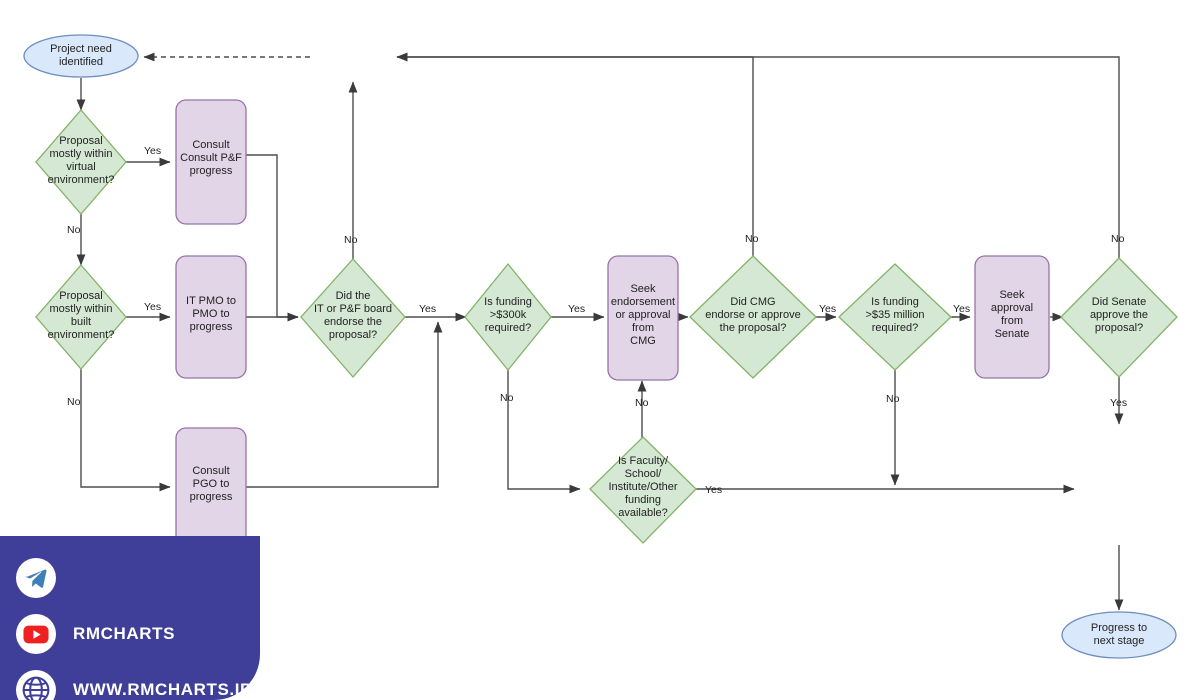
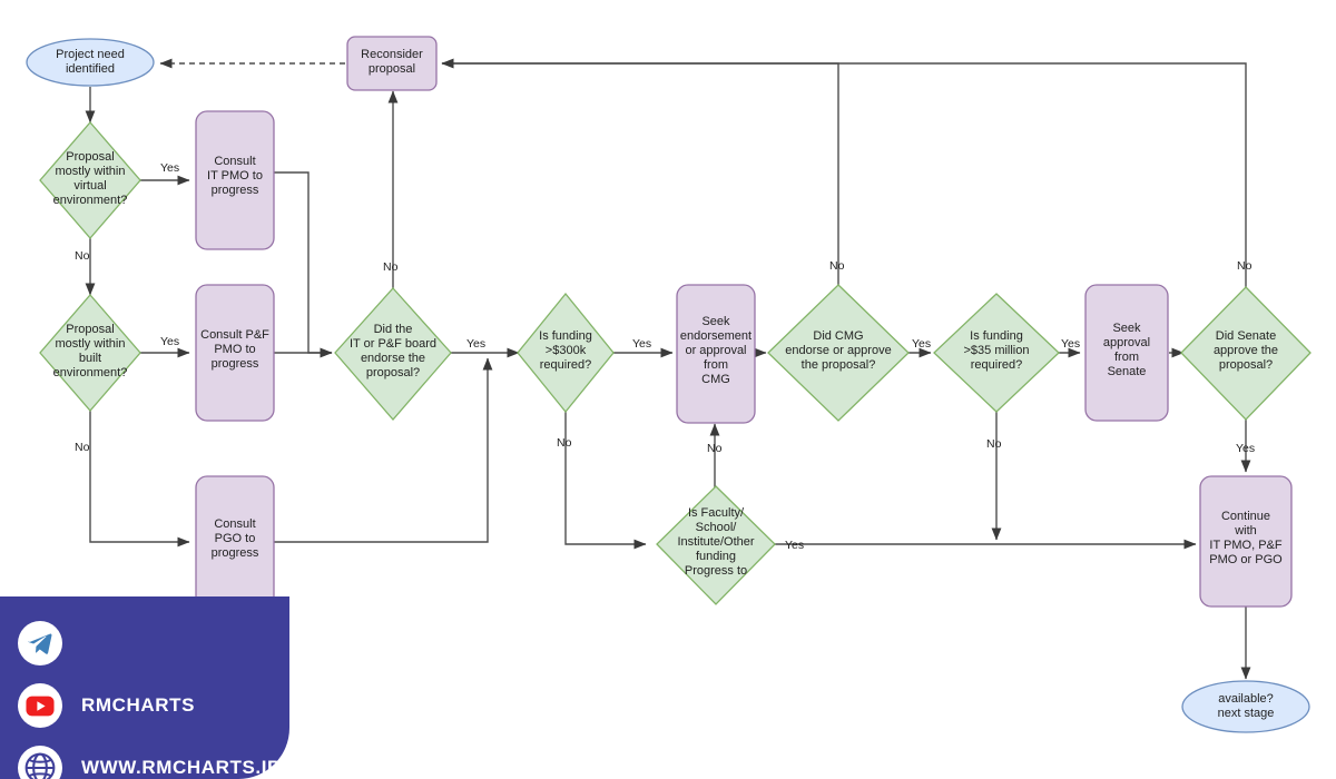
  Project need
  identified
+ Reconsider
+ proposal
  Proposal
  mostly within
  virtual
  environment?
  Consult
- Consult P&F
+ IT PMO to
  progress
  Proposal
  mostly within
  built
  environment?
- IT PMO to
+ Consult P&F
  PMO to
  progress
  Consult
  PGO to
  progress
  Did the
  IT or P&F board
  endorse the
  proposal?
  Is funding
  >$300k
  required?
  Seek
  endorsement
  or approval
  from
  CMG
  Did CMG
  endorse or approve
  the proposal?
  Is Faculty/
  School/
  Institute/Other
  funding
- available?
+ Progress to
  Is funding
  >$35 million
  required?
  Seek
  approval
  from
  Senate
  Did Senate
  approve the
  proposal?
+ Continue
+ with
+ IT PMO, P&F
+ PMO or PGO
- Progress to
+ available?
  next stage
  Yes
  No
  Yes
  No
  No
  Yes
  Yes
  No
  No
  Yes
  No
  Yes
  Yes
  No
  No
  Yes
  RMCHARTS
  WWW.RMCHARTS.IR
